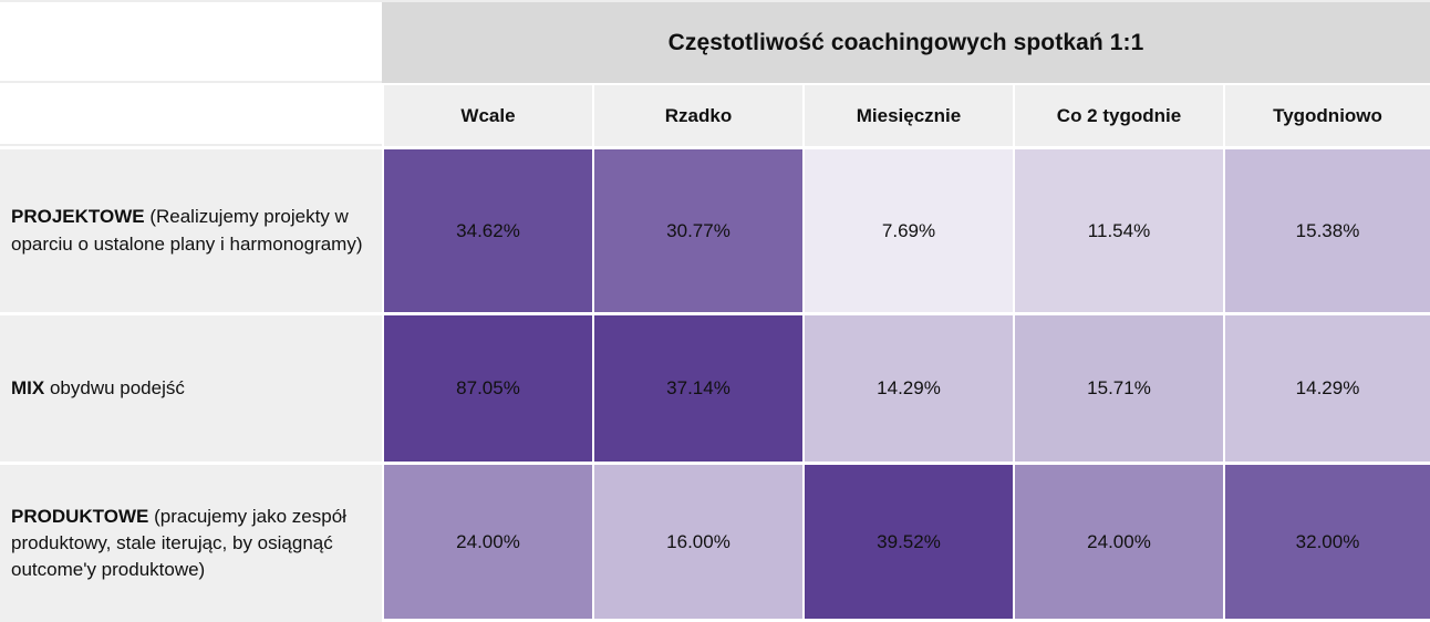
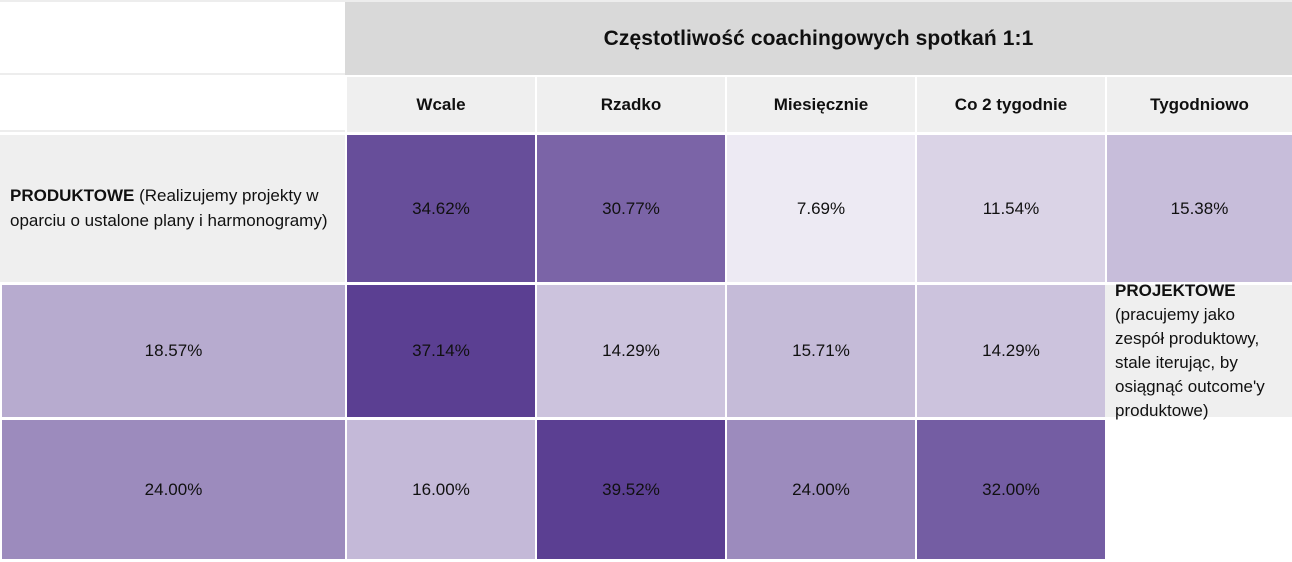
  Częstotliwość coachingowych spotkań 1:1
  Wcale
  Rzadko
  Miesięcznie
  Co 2 tygodnie
  Tygodniowo
- PROJEKTOWE (Realizujemy projekty w oparciu o ustalone plany i harmonogramy)
+ PRODUKTOWE (Realizujemy projekty w oparciu o ustalone plany i harmonogramy)
  34.62%
  30.77%
  7.69%
  11.54%
  15.38%
- MIX obydwu podejść
- 87.05%
+ 18.57%
  37.14%
  14.29%
  15.71%
  14.29%
- PRODUKTOWE (pracujemy jako zespół produktowy, stale iterując, by osiągnąć outcome'y produktowe)
+ PROJEKTOWE (pracujemy jako zespół produktowy, stale iterując, by osiągnąć outcome'y produktowe)
  24.00%
  16.00%
  39.52%
  24.00%
  32.00%
